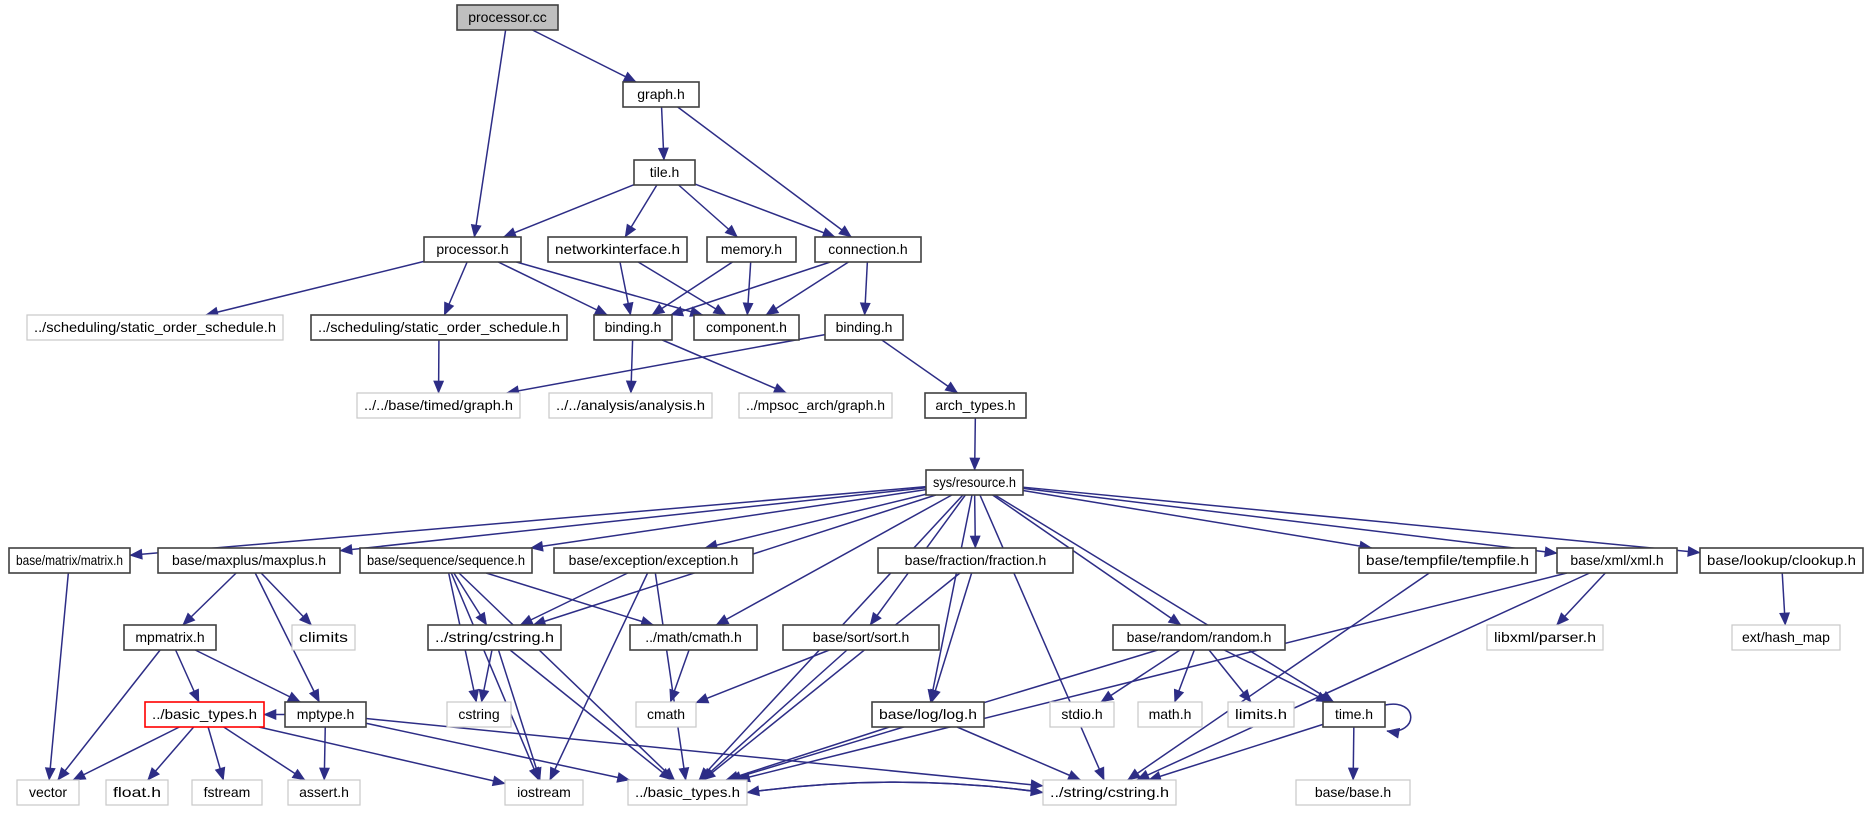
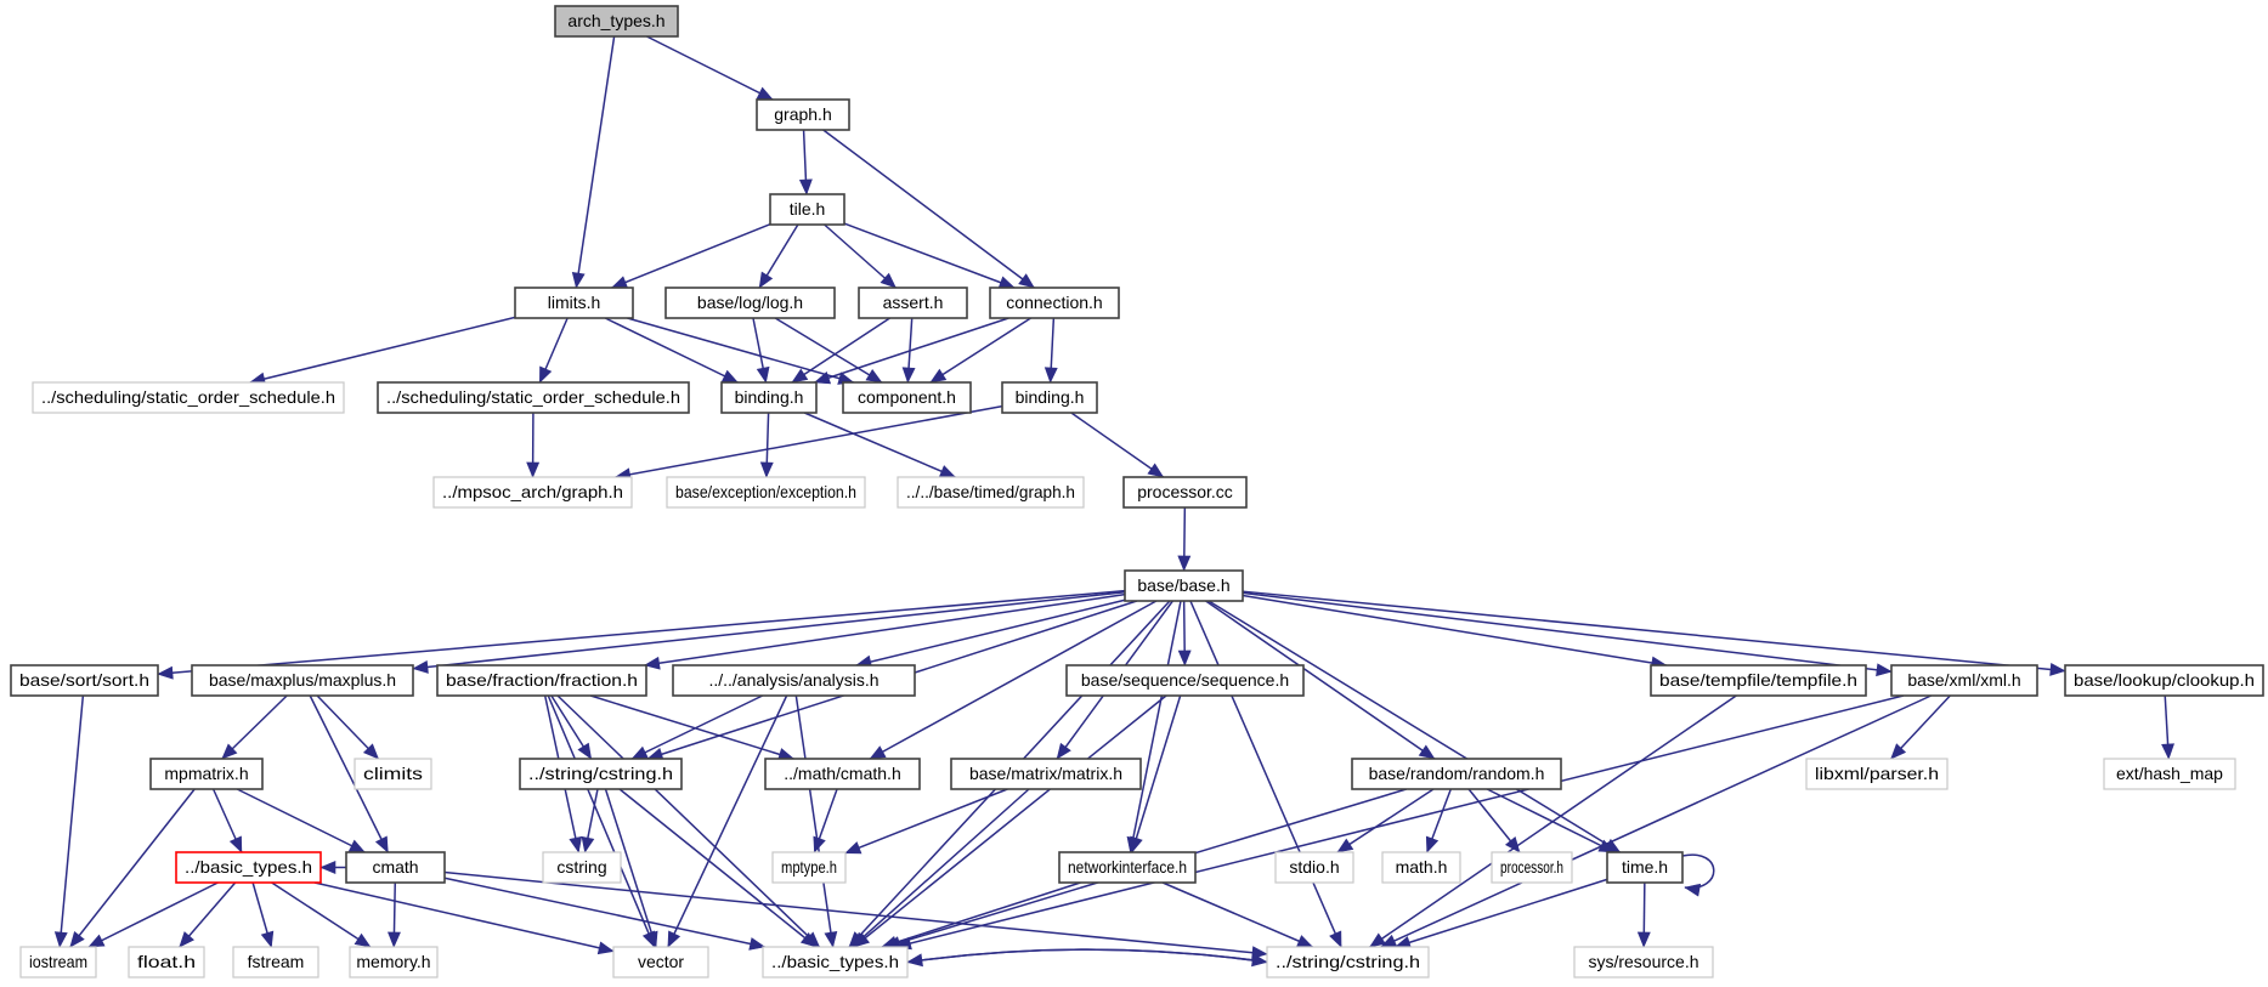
- processor.cc
+ arch_types.h
  graph.h
  tile.h
- processor.h
+ limits.h
- networkinterface.h
+ base/log/log.h
- memory.h
+ assert.h
  connection.h
  ../scheduling/static_order_schedule.h
  ../scheduling/static_order_schedule.h
  binding.h
  component.h
  binding.h
- ../../base/timed/graph.h
+ ../mpsoc_arch/graph.h
- ../../analysis/analysis.h
+ base/exception/exception.h
- ../mpsoc_arch/graph.h
+ ../../base/timed/graph.h
- arch_types.h
+ processor.cc
- sys/resource.h
+ base/base.h
- base/matrix/matrix.h
+ base/sort/sort.h
  base/maxplus/maxplus.h
- base/sequence/sequence.h
+ base/fraction/fraction.h
- base/exception/exception.h
+ ../../analysis/analysis.h
- base/fraction/fraction.h
+ base/sequence/sequence.h
  base/tempfile/tempfile.h
  base/xml/xml.h
  base/lookup/clookup.h
  mpmatrix.h
  climits
  ../string/cstring.h
  ../math/cmath.h
- base/sort/sort.h
+ base/matrix/matrix.h
  base/random/random.h
  libxml/parser.h
  ext/hash_map
  ../basic_types.h
- mptype.h
+ cmath
  cstring
- cmath
+ mptype.h
- base/log/log.h
+ networkinterface.h
  stdio.h
  math.h
- limits.h
+ processor.h
  time.h
- vector
+ iostream
  float.h
  fstream
- assert.h
+ memory.h
- iostream
+ vector
  ../basic_types.h
  ../string/cstring.h
- base/base.h
+ sys/resource.h
